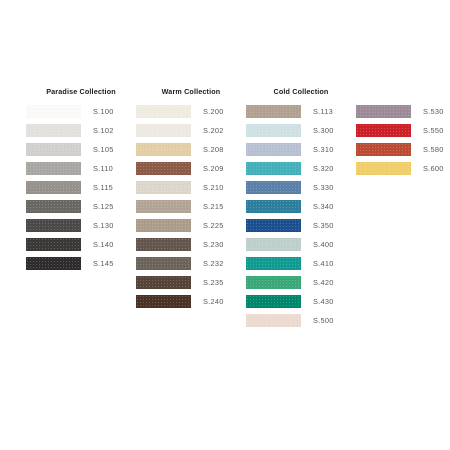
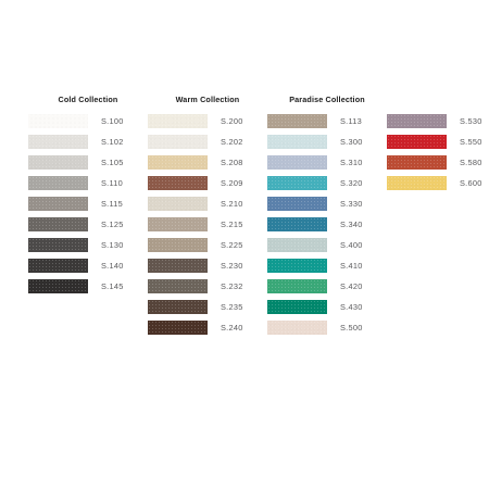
- Paradise Collection
+ Cold Collection
  S.100
  S.102
  S.105
  S.110
  S.115
  S.125
  S.130
  S.140
  S.145
  Warm Collection
  S.200
  S.202
  S.208
  S.209
  S.210
  S.215
  S.225
  S.230
  S.232
  S.235
  S.240
- Cold Collection
+ Paradise Collection
  S.113
  S.300
  S.310
  S.320
  S.330
  S.340
- S.350
  S.400
  S.410
  S.420
  S.430
  S.500
  S.530
  S.550
  S.580
  S.600
